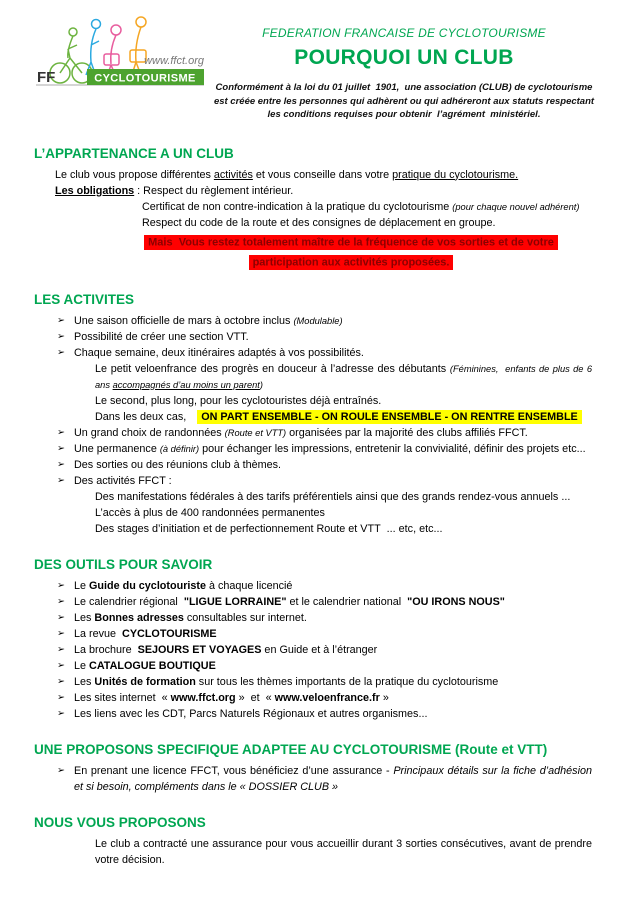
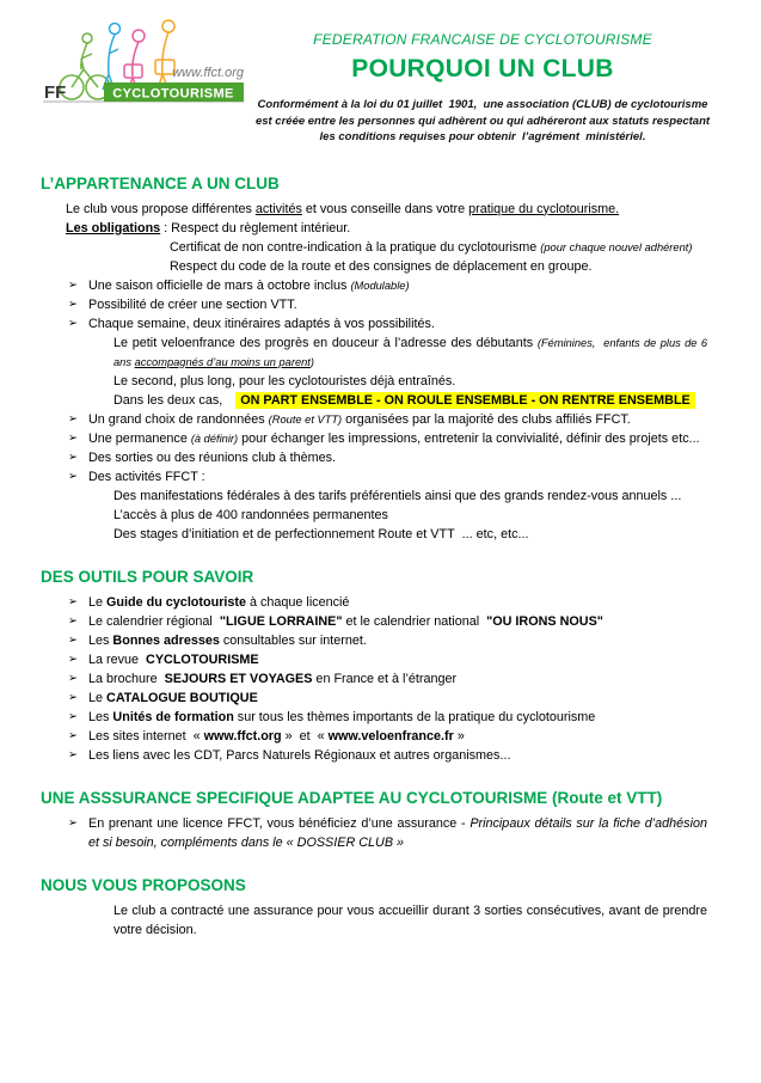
  www.ffct.org
  FF
  CYCLOTOURISME
  FEDERATION FRANCAISE DE CYCLOTOURISME
  POURQUOI UN CLUB
  Conformément à la loi du 01 juillet 1901, une association (CLUB) de cyclotourisme
  est créée entre les personnes qui adhèrent ou qui adhéreront aux statuts respectant
  les conditions requises pour obtenir l’agrément ministériel.
  L’APPARTENANCE A UN CLUB
  Le club vous propose différentes activités et vous conseille dans votre pratique du cyclotourisme.
  Les obligations : Respect du règlement intérieur.
  Certificat de non contre-indication à la pratique du cyclotourisme (pour chaque nouvel adhérent)
  Respect du code de la route et des consignes de déplacement en groupe.
- Mais Vous restez totalement maître de la fréquence de vos sorties et de votre participation aux activités proposées.
- LES ACTIVITES
  ➢
  Une saison officielle de mars à octobre inclus (Modulable)
  ➢
  Possibilité de créer une section VTT.
  ➢
  Chaque semaine, deux itinéraires adaptés à vos possibilités.
  Le petit veloenfrance des progrès en douceur à l’adresse des débutants (Féminines, enfants de plus de 6 ans accompagnés d’au moins un parent)
  Le second, plus long, pour les cyclotouristes déjà entraînés.
  Dans les deux cas, ON PART ENSEMBLE - ON ROULE ENSEMBLE - ON RENTRE ENSEMBLE
  ➢
  Un grand choix de randonnées (Route et VTT) organisées par la majorité des clubs affiliés FFCT.
  ➢
  Une permanence (à définir) pour échanger les impressions, entretenir la convivialité, définir des projets etc...
  ➢
  Des sorties ou des réunions club à thèmes.
  ➢
  Des activités FFCT :
  Des manifestations fédérales à des tarifs préférentiels ainsi que des grands rendez-vous annuels ...
  L’accès à plus de 400 randonnées permanentes
  Des stages d’initiation et de perfectionnement Route et VTT ... etc, etc...
  DES OUTILS POUR SAVOIR
  ➢
  Le Guide du cyclotouriste à chaque licencié
  ➢
  Le calendrier régional "LIGUE LORRAINE" et le calendrier national "OU IRONS NOUS"
  ➢
  Les Bonnes adresses consultables sur internet.
  ➢
  La revue CYCLOTOURISME
  ➢
- La brochure SEJOURS ET VOYAGES en Guide et à l’étranger
+ La brochure SEJOURS ET VOYAGES en France et à l’étranger
  ➢
  Le CATALOGUE BOUTIQUE
  ➢
  Les Unités de formation sur tous les thèmes importants de la pratique du cyclotourisme
  ➢
  Les sites internet « www.ffct.org » et « www.veloenfrance.fr »
  ➢
  Les liens avec les CDT, Parcs Naturels Régionaux et autres organismes...
- UNE PROPOSONS SPECIFIQUE ADAPTEE AU CYCLOTOURISME (Route et VTT)
+ UNE ASSSURANCE SPECIFIQUE ADAPTEE AU CYCLOTOURISME (Route et VTT)
  ➢
  En prenant une licence FFCT, vous bénéficiez d’une assurance - Principaux détails sur la fiche d’adhésion et si besoin, compléments dans le « DOSSIER CLUB »
  NOUS VOUS PROPOSONS
  Le club a contracté une assurance pour vous accueillir durant 3 sorties consécutives, avant de prendre votre décision.
